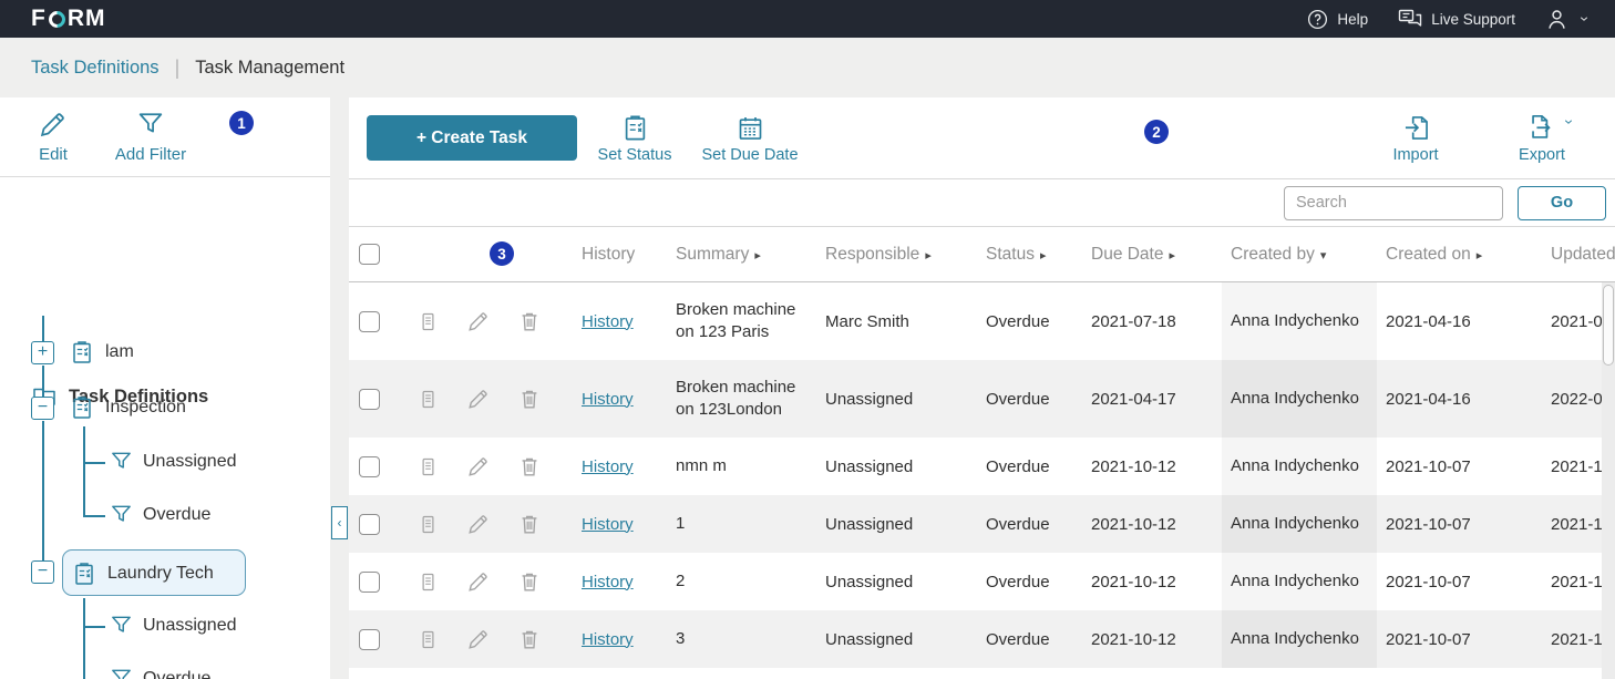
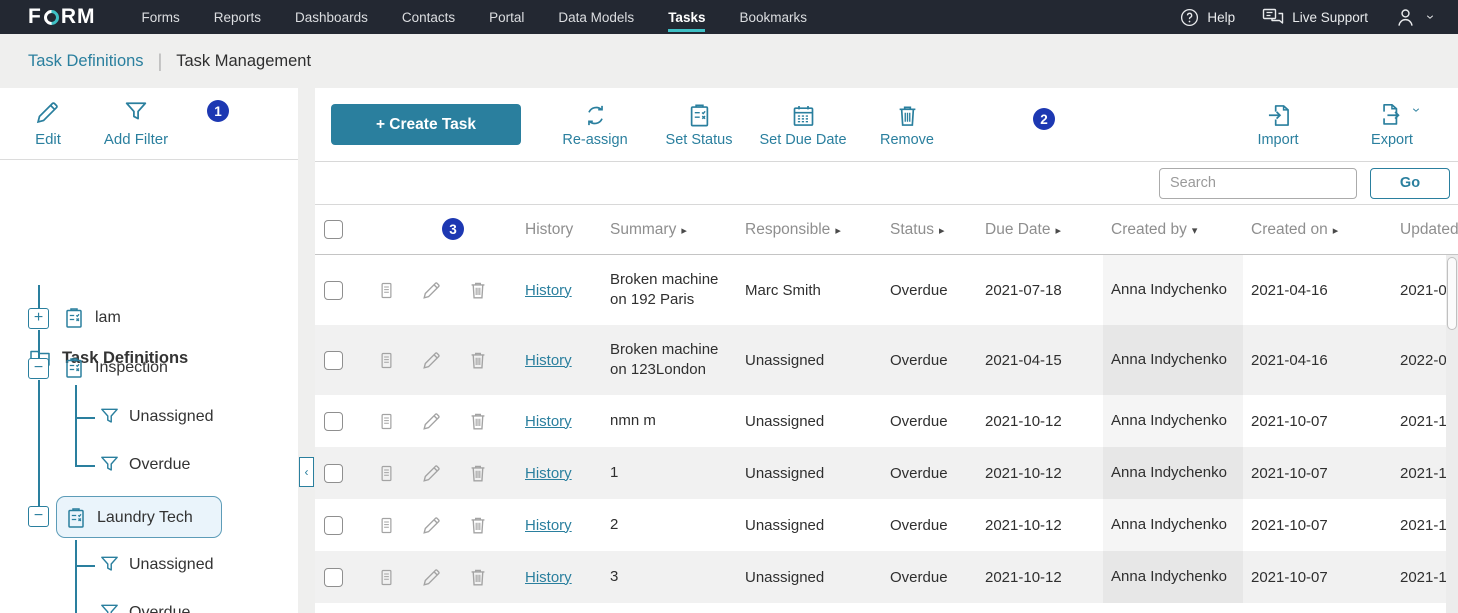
  F
  RM
+ Forms
+ Reports
+ Dashboards
+ Contacts
+ Portal
+ Data Models
+ Tasks
+ Bookmarks
  Help
  Live Support
  Task Definitions
  |
  Task Management
  Edit
  Add Filter
  Task Definitions
  +
  lam
  −
  Inspection
  Unassigned
  Overdue
  −
  Laundry Tech
  Unassigned
  Overdue
  ‹
  + Create Task
+ Re-assign
  Set Status
  Set Due Date
+ Remove
  Import
  Export
  Search
  Go
  History
  Summary ▸
  Responsible ▸
  Status ▸
  Due Date ▸
  Created by ▾
  Created on ▸
  Updated
  History
- Broken machine on 123 Paris
+ Broken machine on 192 Paris
  Marc Smith
  Overdue
  2021-07-18
  Anna Indychenko
  2021-04-16
  2021-0
  History
  Broken machine on 123London
  Unassigned
  Overdue
- 2021-04-17
+ 2021-04-15
  Anna Indychenko
  2021-04-16
  2022-0
  History
  nmn m
  Unassigned
  Overdue
  2021-10-12
  Anna Indychenko
  2021-10-07
  2021-1
  History
  1
  Unassigned
  Overdue
  2021-10-12
  Anna Indychenko
  2021-10-07
  2021-1
  History
  2
  Unassigned
  Overdue
  2021-10-12
  Anna Indychenko
  2021-10-07
  2021-1
  History
  3
  Unassigned
  Overdue
  2021-10-12
  Anna Indychenko
  2021-10-07
  2021-1
  1
  2
  3
